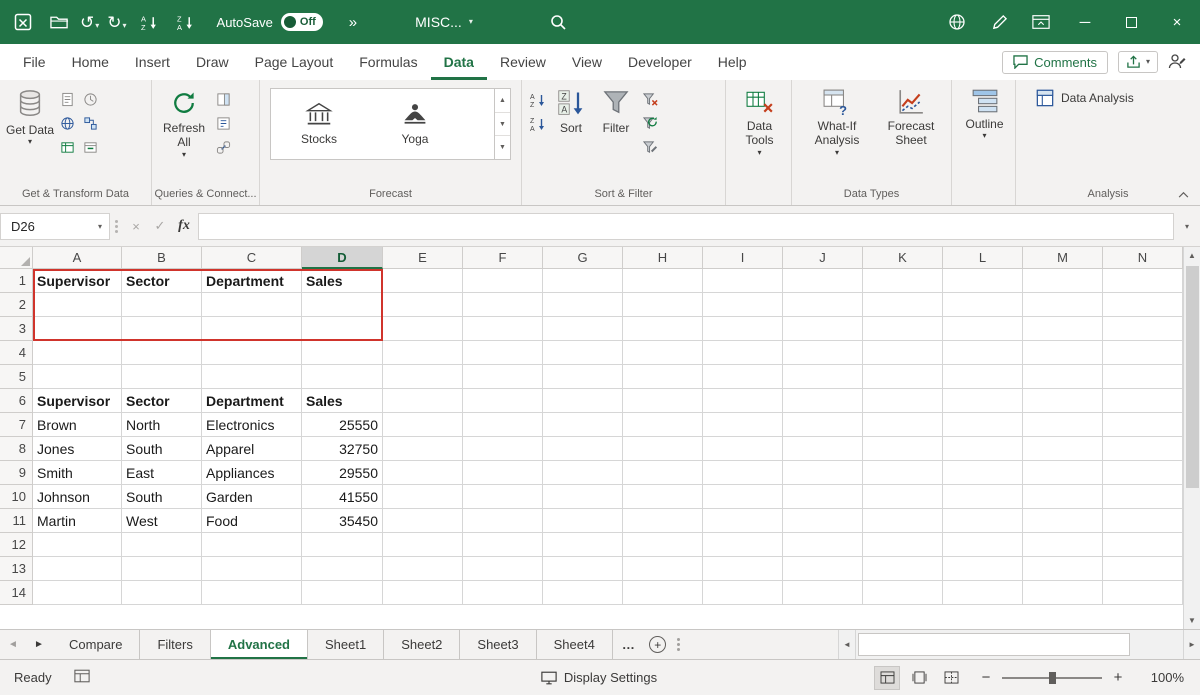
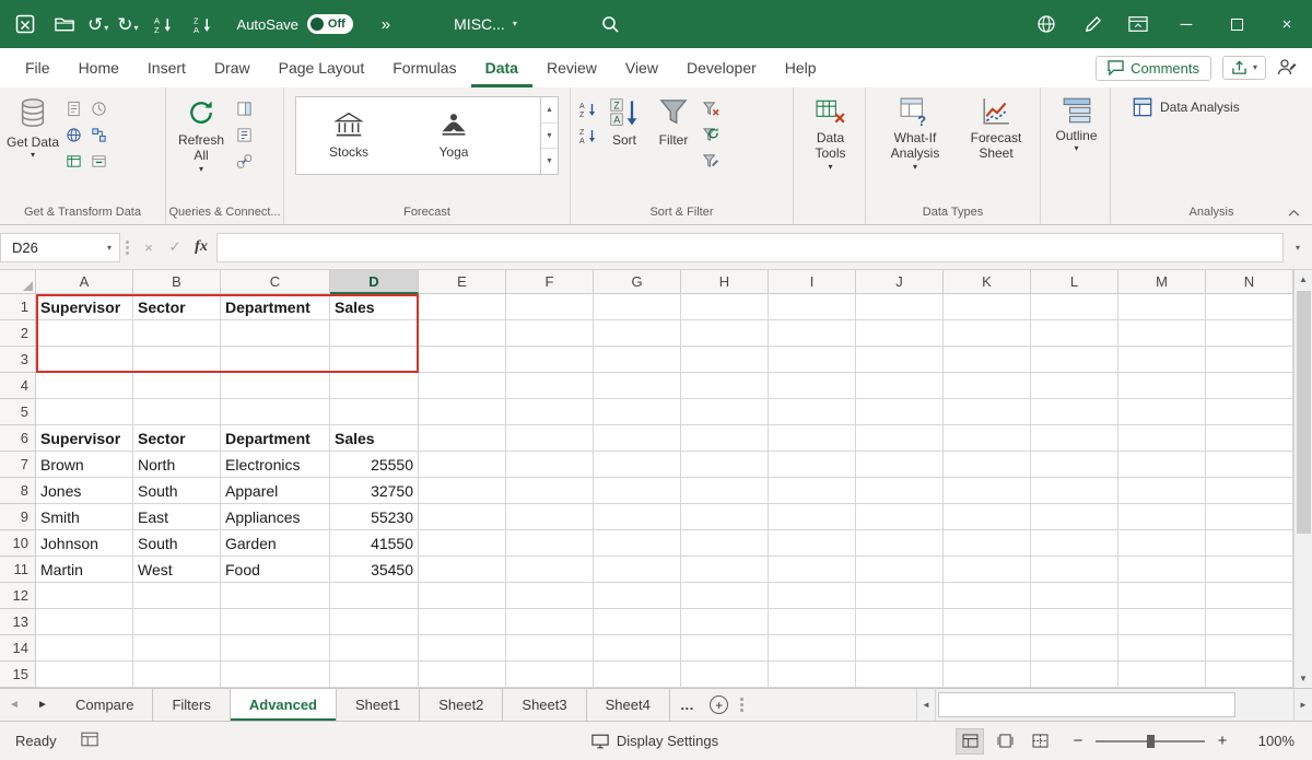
  ↺
  ▾
  ↻
  ▾
  A
  Z
  Z
  A
  AutoSave
  Off
  »
  MISC...
  ▾
  ─
  ×
  File
  Home
  Insert
  Draw
  Page Layout
  Formulas
  Data
  Review
  View
  Developer
  Help
  Comments
  ▾
  Get Data
  ▾
  Get & Transform Data
  Refresh All
  ▾
  Queries & Connect...
  Stocks
  Yoga
  Forecast
  Z
  A
  Sort
  Filter
  Sort & Filter
  Data Tools
  ▾
  ?
  What-If Analysis
  ▾
  Forecast Sheet
  Data Types
  Outline
  ▾
  Data Analysis
  Analysis
  D26
  ▾
  ×
  ✓
  fx
  ▾
  A
  B
  C
  D
  E
  F
  G
  H
  I
  J
  K
  L
  M
  N
  1
  Supervisor
  Sector
  Department
  Sales
  2
  3
  4
  5
  6
  Supervisor
  Sector
  Department
  Sales
  7
  Brown
  North
  Electronics
  25550
  8
  Jones
  South
  Apparel
  32750
  9
  Smith
  East
  Appliances
- 29550
+ 55230
  10
  Johnson
  South
  Garden
  41550
  11
  Martin
  West
  Food
  35450
  12
  13
  14
+ 15
  ▲
  ▼
  ◄
  ►
  Compare
  Filters
  Advanced
  Sheet1
  Sheet2
  Sheet3
  Sheet4
  …
  +
  ◄
  ►
  Ready
  Display Settings
  −
  +
  100%
